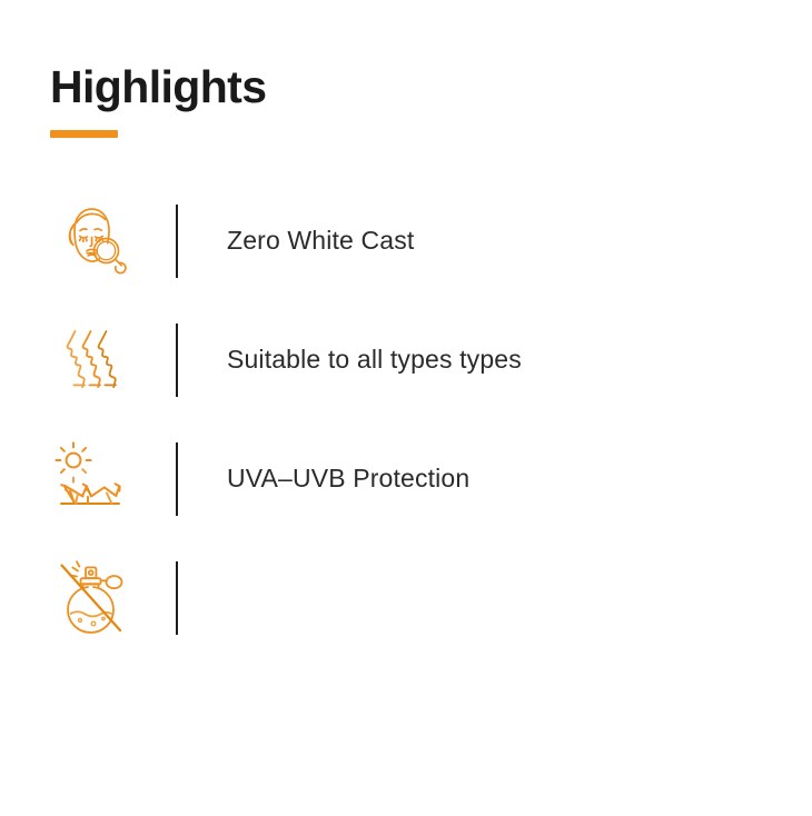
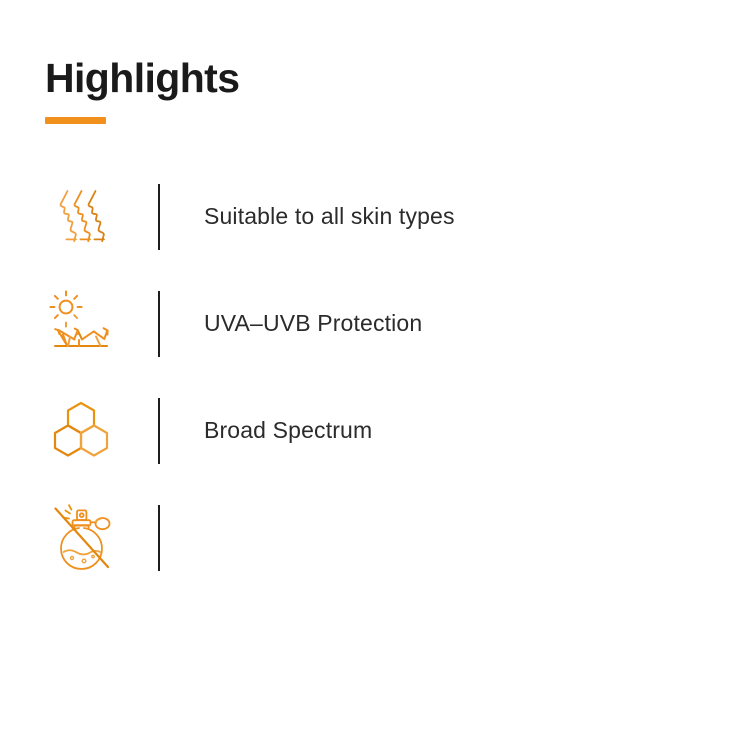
  Highlights
- Zero White Cast
- Suitable to all types types
+ Suitable to all skin types
  UVA–UVB Protection
+ Broad Spectrum
